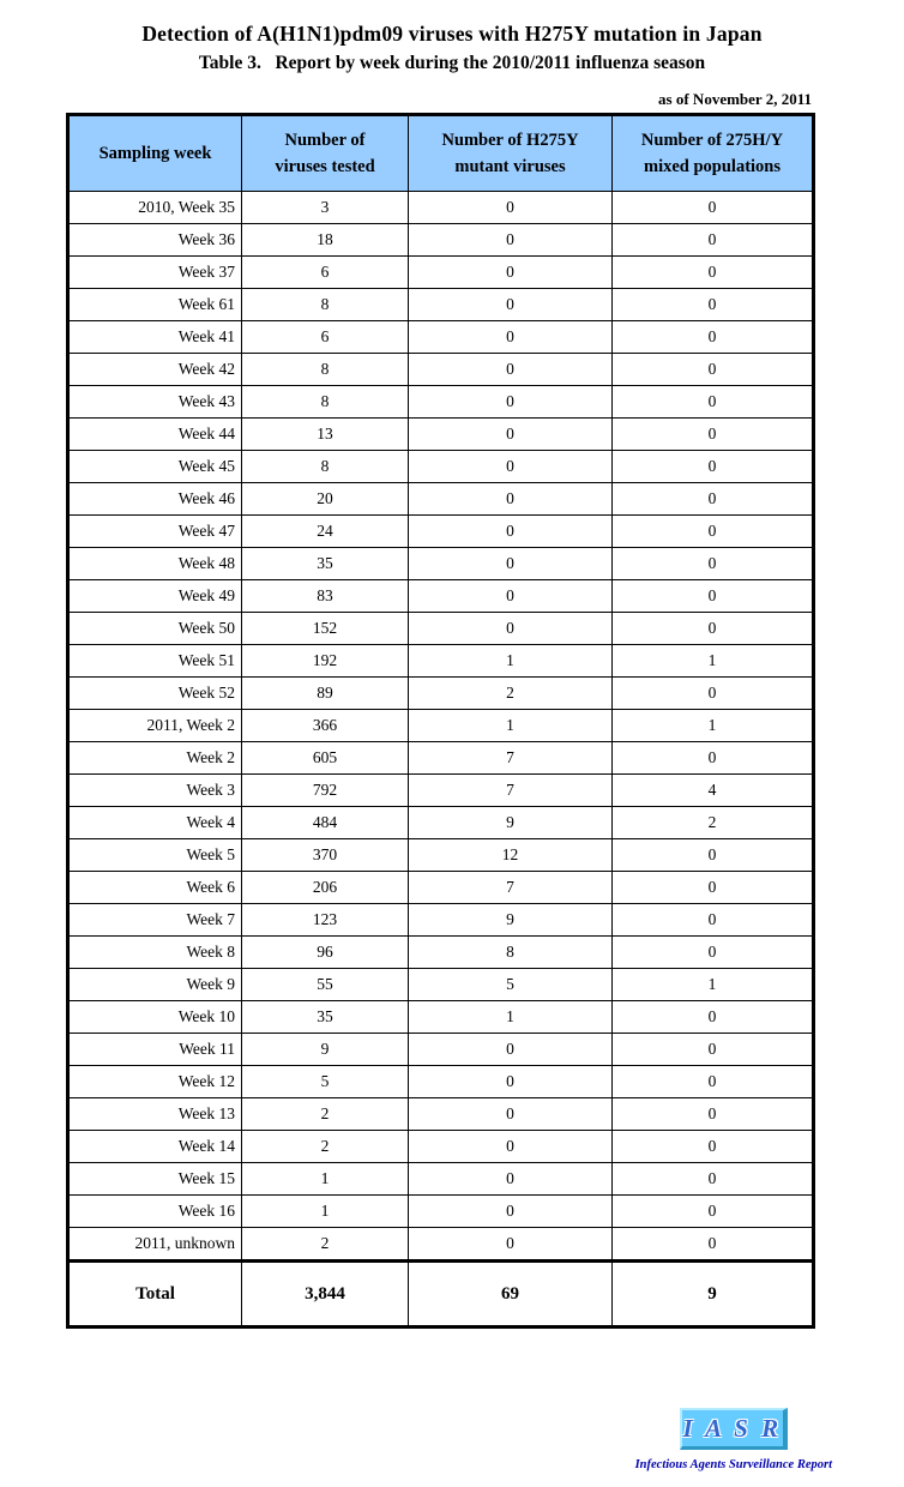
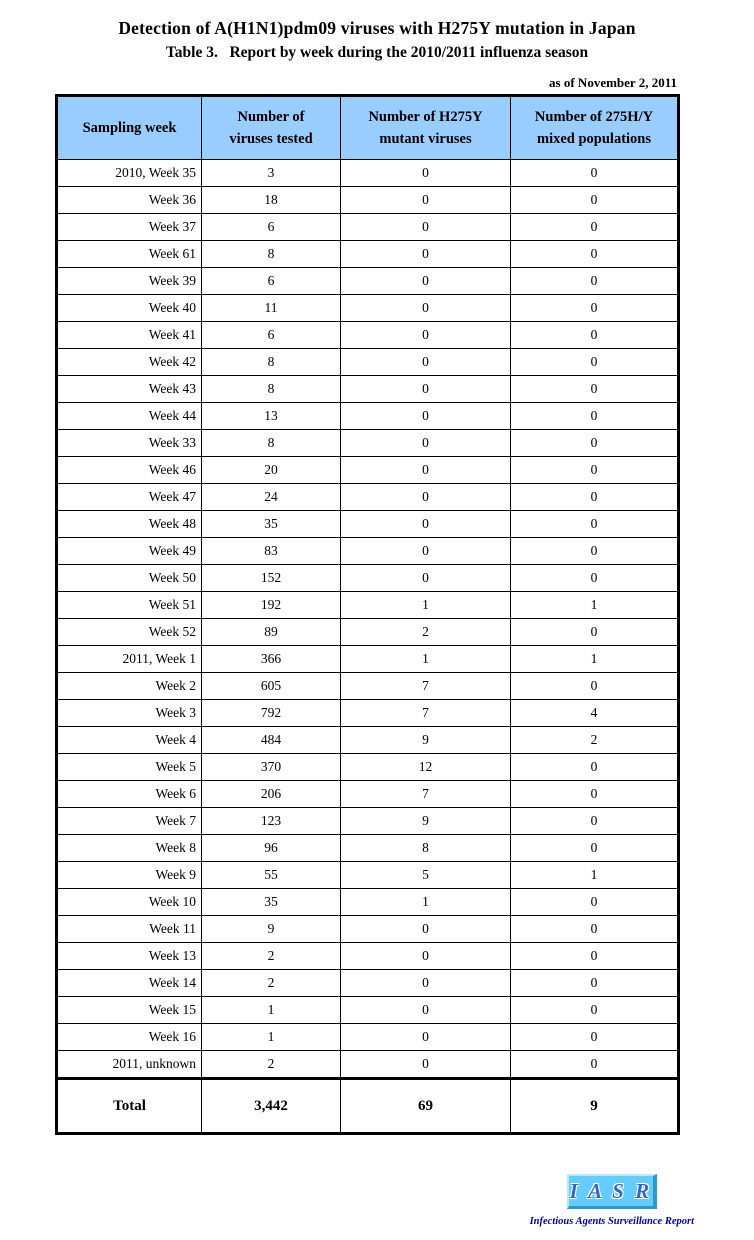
  Detection of A(H1N1)pdm09 viruses with H275Y mutation in Japan
  Table 3. Report by week during the 2010/2011 influenza season
  as of November 2, 2011
  Sampling week	Number of viruses tested	Number of H275Y mutant viruses	Number of 275H/Y mixed populations
  2010, Week 35	3	0	0
  Week 36	18	0	0
  Week 37	6	0	0
  Week 61	8	0	0
+ Week 39	6	0	0
+ Week 40	11	0	0
  Week 41	6	0	0
  Week 42	8	0	0
  Week 43	8	0	0
  Week 44	13	0	0
- Week 45	8	0	0
+ Week 33	8	0	0
  Week 46	20	0	0
  Week 47	24	0	0
  Week 48	35	0	0
  Week 49	83	0	0
  Week 50	152	0	0
  Week 51	192	1	1
  Week 52	89	2	0
- 2011, Week 2	366	1	1
+ 2011, Week 1	366	1	1
  Week 2	605	7	0
  Week 3	792	7	4
  Week 4	484	9	2
  Week 5	370	12	0
  Week 6	206	7	0
  Week 7	123	9	0
  Week 8	96	8	0
  Week 9	55	5	1
  Week 10	35	1	0
  Week 11	9	0	0
- Week 12	5	0	0
  Week 13	2	0	0
  Week 14	2	0	0
  Week 15	1	0	0
  Week 16	1	0	0
  2011, unknown	2	0	0
- Total	3,844	69	9
+ Total	3,442	69	9
  I A S R
  Infectious Agents Surveillance Report
